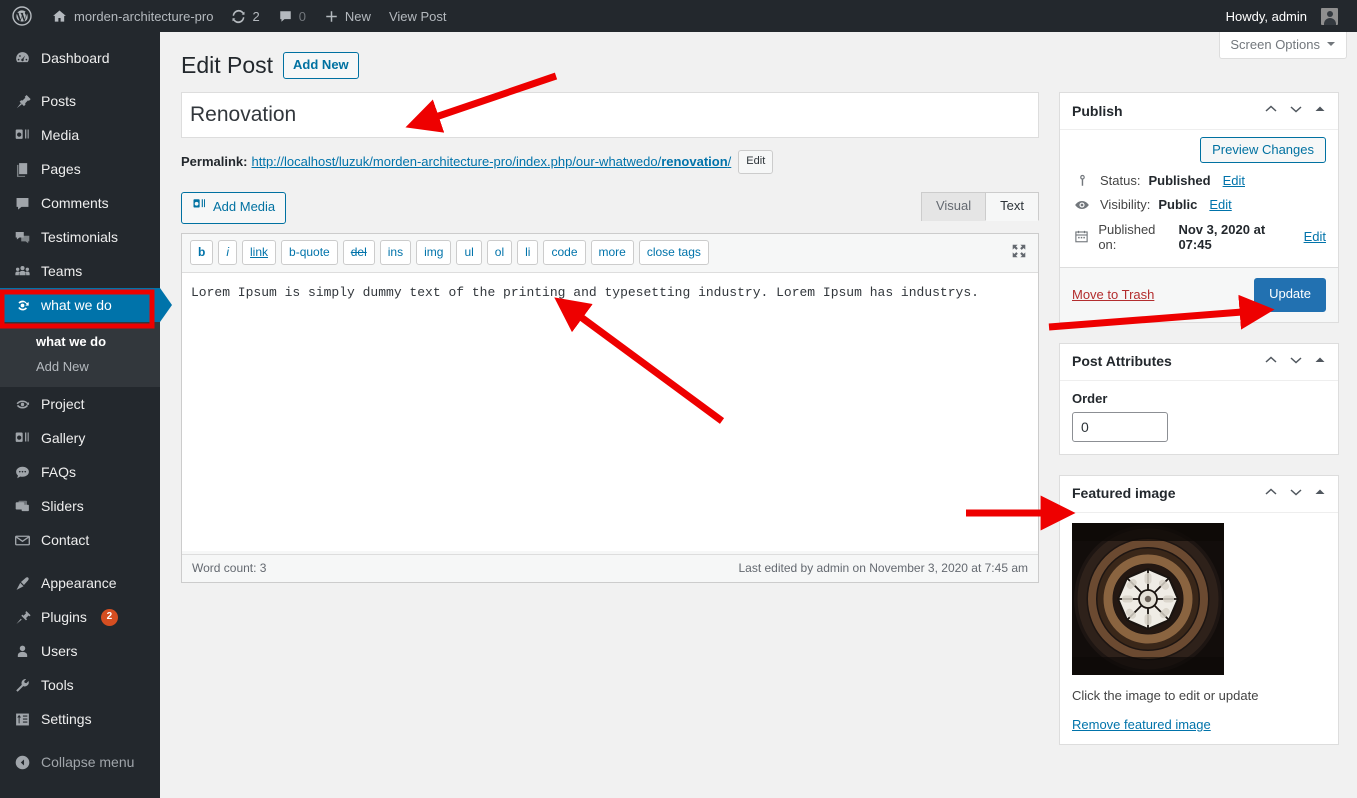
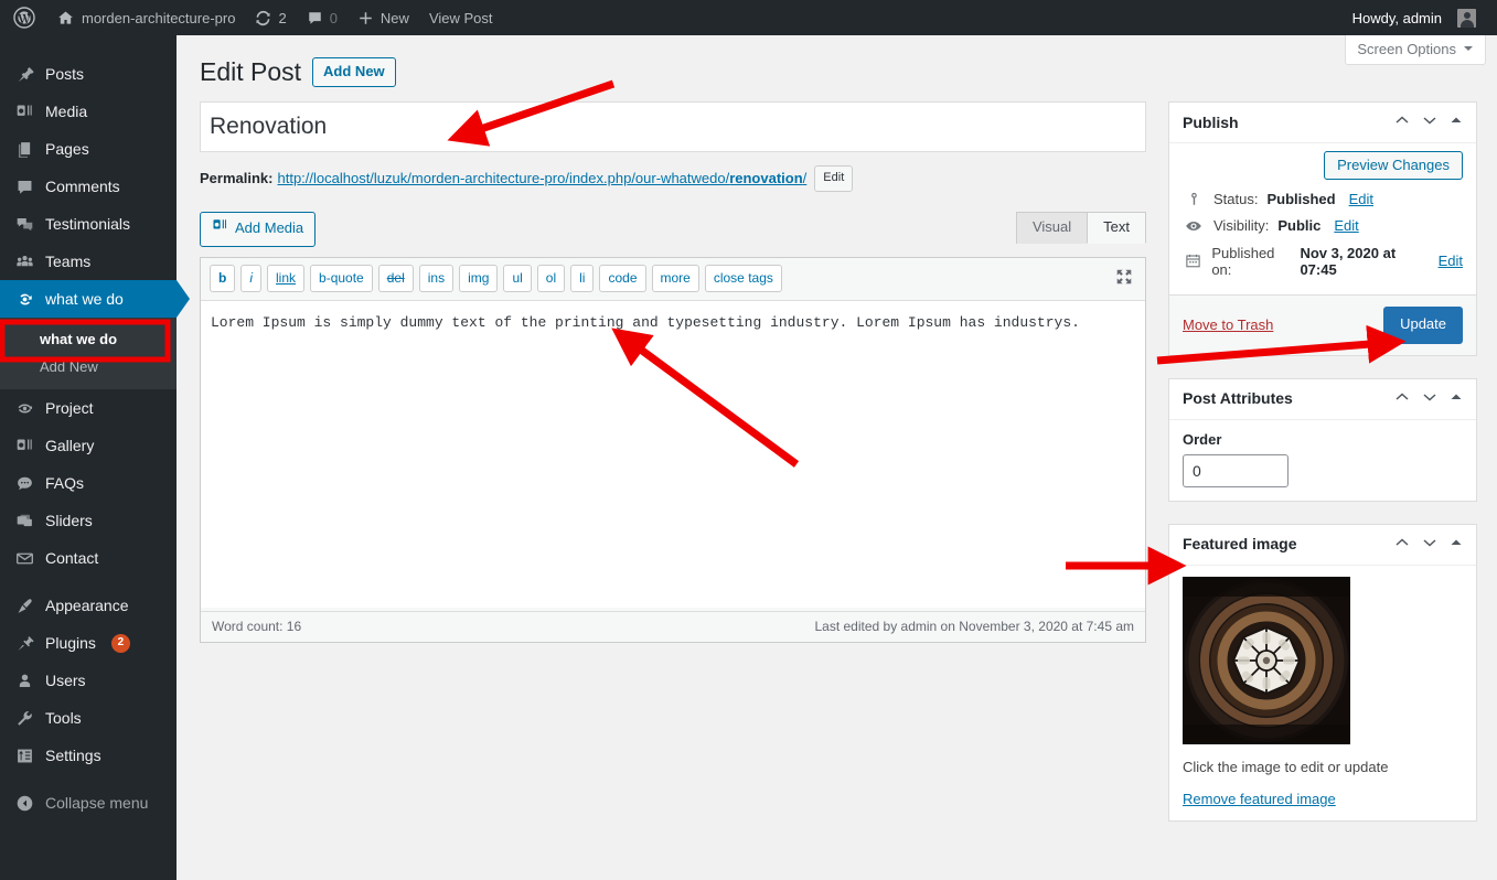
  morden-architecture-pro
  2
  0
  New
  View Post
  Howdy, admin
- Dashboard
  Posts
  Media
  Pages
  Comments
  Testimonials
  Teams
  what we do
  what we do
  Add New
  Project
  Gallery
  FAQs
  Sliders
  Contact
  Appearance
  Plugins
  2
  Users
  Tools
  Settings
  Collapse menu
  Screen Options
  Edit Post
  Add New
  Renovation
  Permalink:
  http://localhost/luzuk/morden-architecture-pro/index.php/our-whatwedo/renovation/
  Edit
  Add Media
  Visual
  Text
  b
  i
  link
  b-quote
  del
  ins
  img
  ul
  ol
  li
  code
  more
  close tags
  Lorem Ipsum is simply dummy text of the printing and typesetting industry. Lorem Ipsum has industrys.
- Word count: 3
+ Word count: 16
  Last edited by admin on November 3, 2020 at 7:45 am
  Publish
  Preview Changes
  Status:
  Published
  Edit
  Visibility:
  Public
  Edit
  Published on:
  Nov 3, 2020 at 07:45
  Edit
  Move to Trash
  Update
  Post Attributes
  Order
  0
  Featured image
  Click the image to edit or update
  Remove featured image
